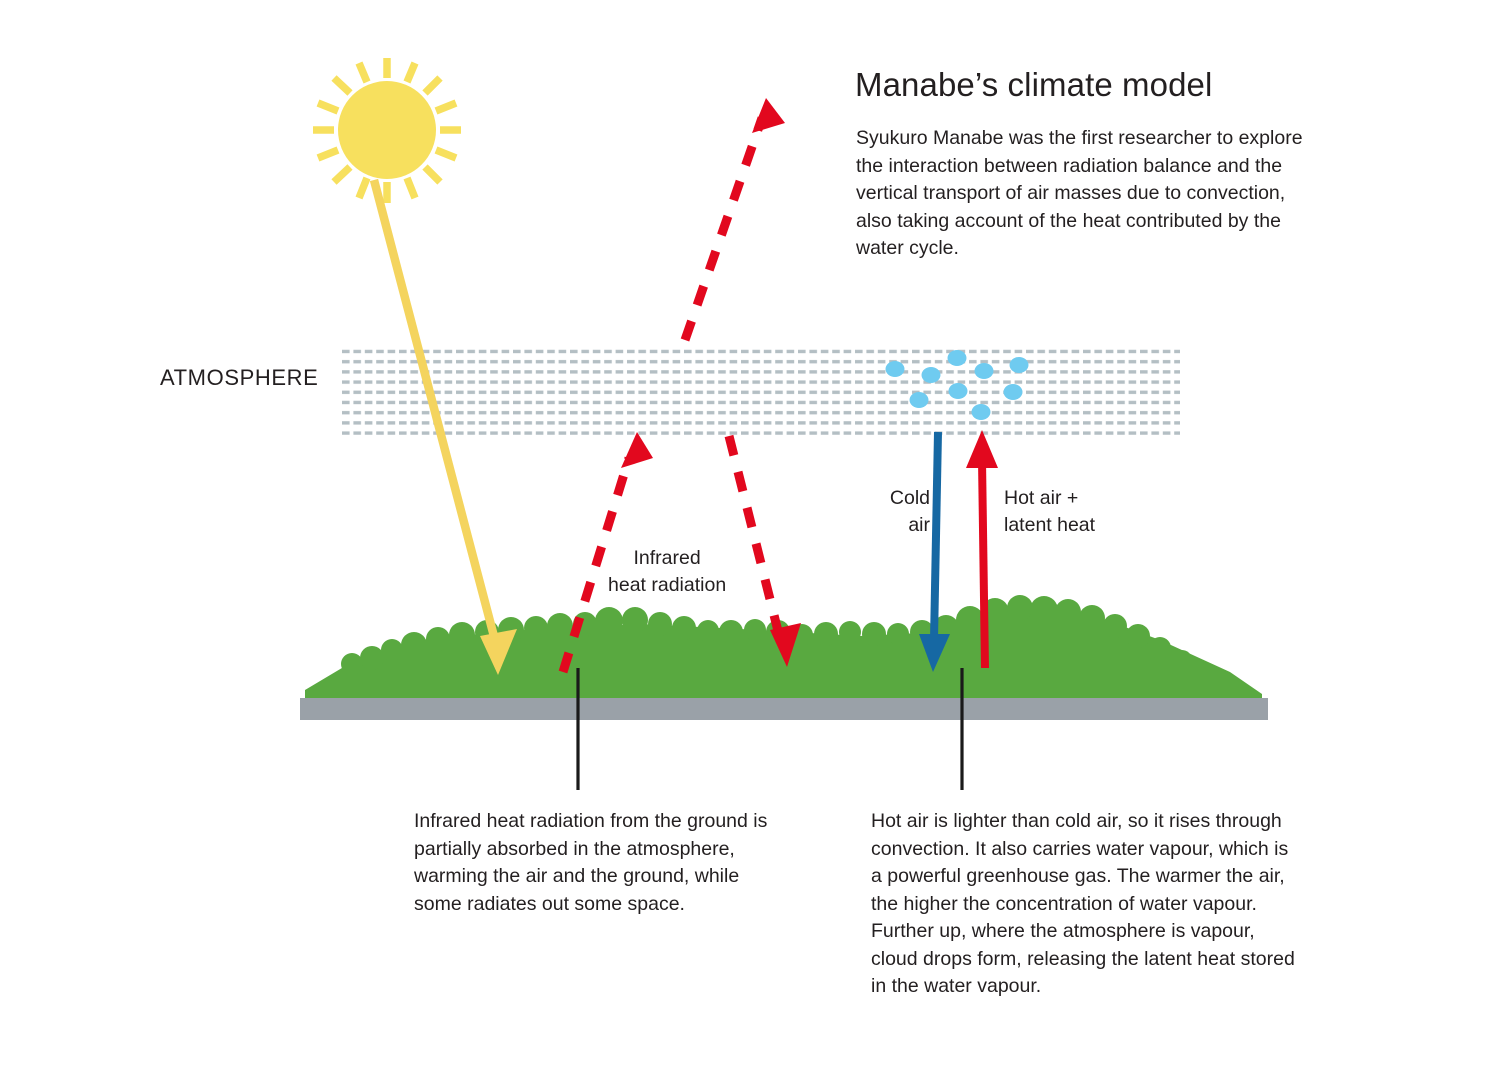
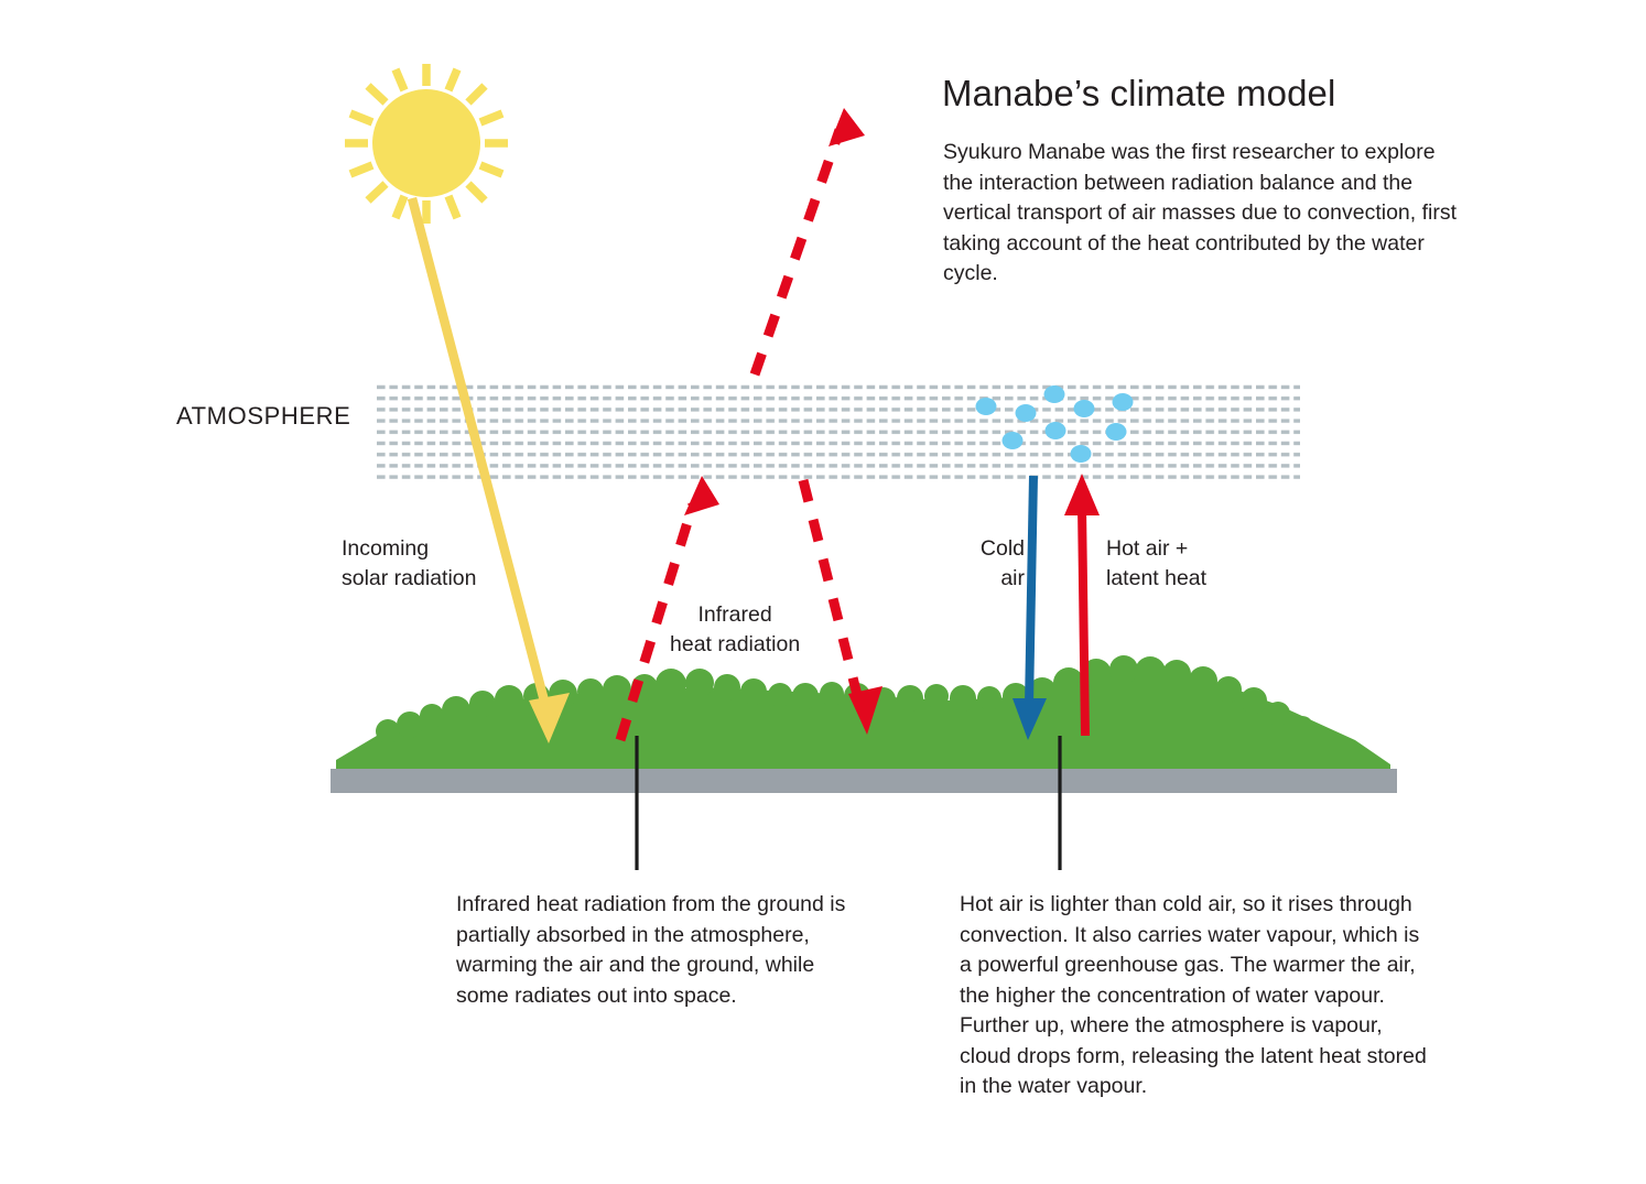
  Manabe’s climate model
- Syukuro Manabe was the first researcher to explore the interaction between radiation balance and the vertical transport of air masses due to convection, also taking account of the heat contributed by the water cycle.
+ Syukuro Manabe was the first researcher to explore the interaction between radiation balance and the vertical transport of air masses due to convection, first taking account of the heat contributed by the water cycle.
  ATMOSPHERE
+ Incoming
+ solar radiation
  Infrared
  heat radiation
  Cold
  air
  Hot air +
  latent heat
- Infrared heat radiation from the ground is partially absorbed in the atmosphere, warming the air and the ground, while some radiates out some space.
+ Infrared heat radiation from the ground is partially absorbed in the atmosphere, warming the air and the ground, while some radiates out into space.
  Hot air is lighter than cold air, so it rises through convection. It also carries water vapour, which is a powerful greenhouse gas. The warmer the air, the higher the concentration of water vapour. Further up, where the atmosphere is vapour, cloud drops form, releasing the latent heat stored in the water vapour.
